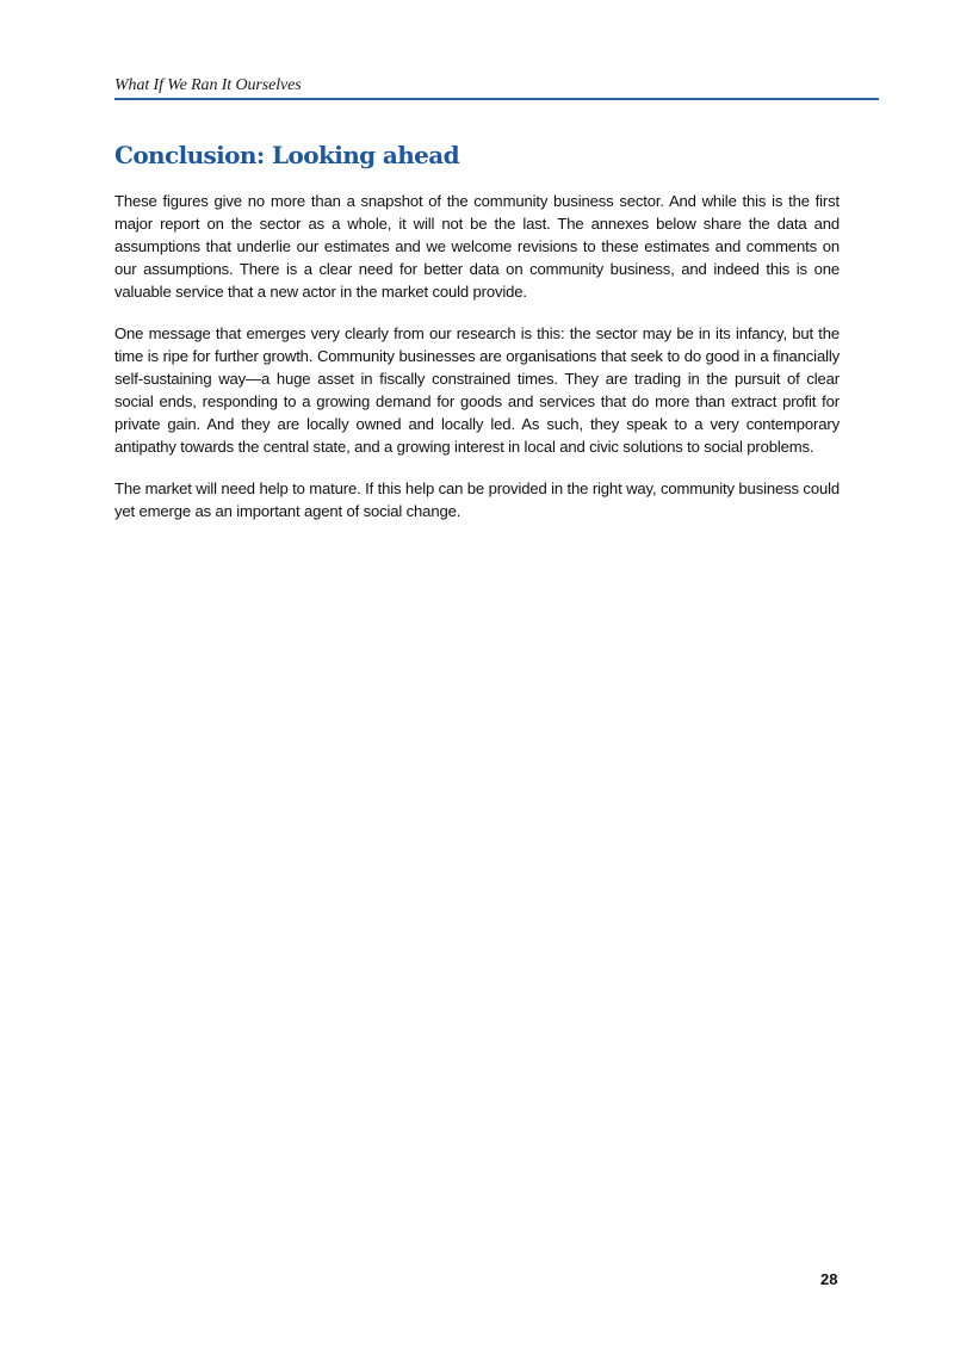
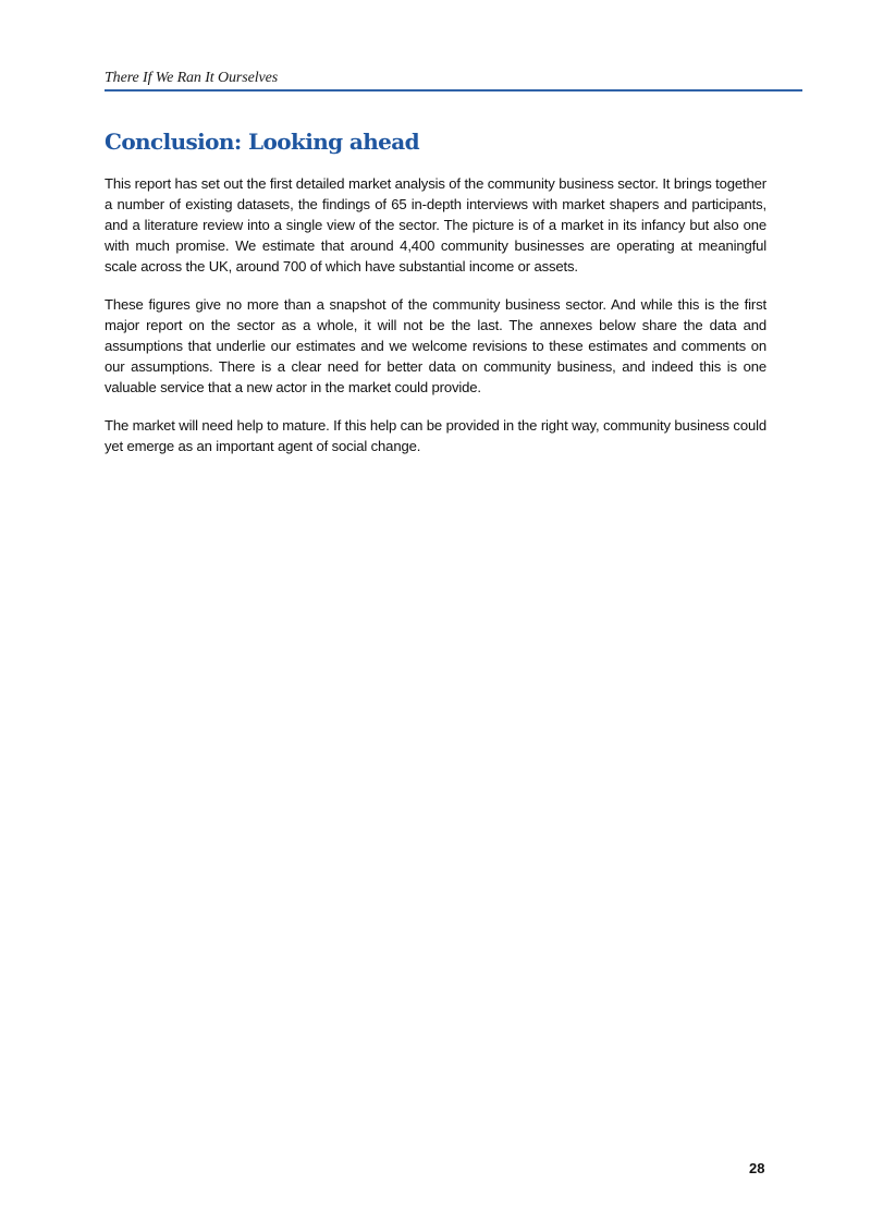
- What If We Ran It Ourselves
+ There If We Ran It Ourselves
  Conclusion: Looking ahead
+ This report has set out the first detailed market analysis of the community business sector. It brings together a number of existing datasets, the findings of 65 in-depth interviews with market shapers and participants, and a literature review into a single view of the sector. The picture is of a market in its infancy but also one with much promise. We estimate that around 4,400 community businesses are operating at meaningful scale across the UK, around 700 of which have substantial income or assets.
  These figures give no more than a snapshot of the community business sector. And while this is the first major report on the sector as a whole, it will not be the last. The annexes below share the data and assumptions that underlie our estimates and we welcome revisions to these estimates and comments on our assumptions. There is a clear need for better data on community business, and indeed this is one valuable service that a new actor in the market could provide.
- One message that emerges very clearly from our research is this: the sector may be in its infancy, but the time is ripe for further growth. Community businesses are organisations that seek to do good in a financially self-sustaining way—a huge asset in fiscally constrained times. They are trading in the pursuit of clear social ends, responding to a growing demand for goods and services that do more than extract profit for private gain. And they are locally owned and locally led. As such, they speak to a very contemporary antipathy towards the central state, and a growing interest in local and civic solutions to social problems.
  The market will need help to mature. If this help can be provided in the right way, community business could yet emerge as an important agent of social change.
  28
